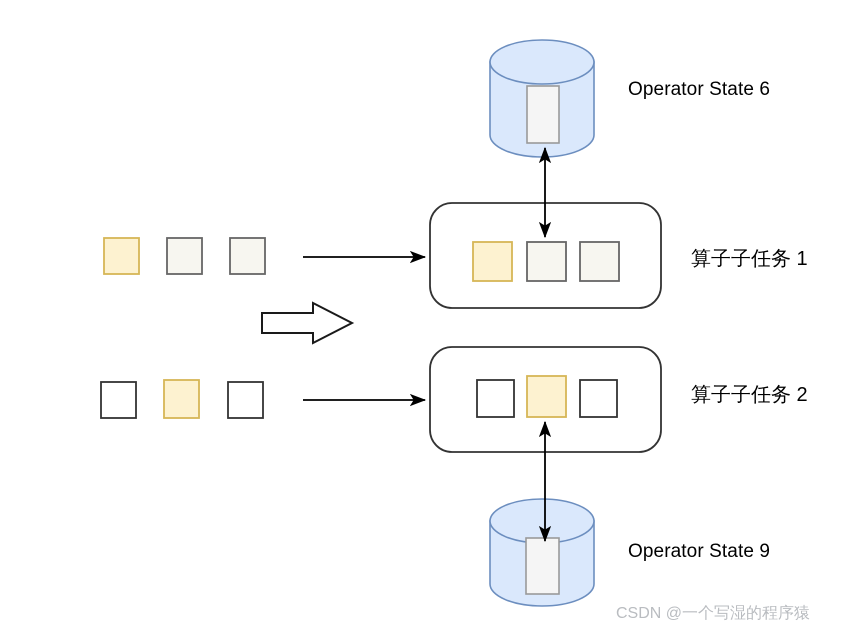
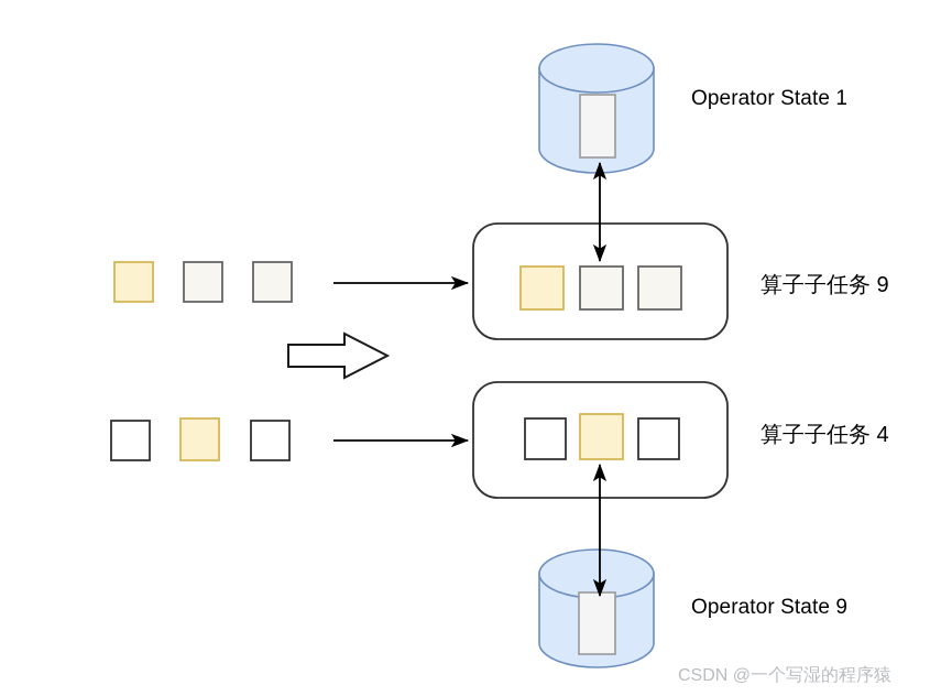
- Operator State 6
+ Operator State 1
  Operator State 9
- 算子子任务 1
+ 算子子任务 9
- 算子子任务 2
+ 算子子任务 4
  CSDN @一个写湿的程序猿
